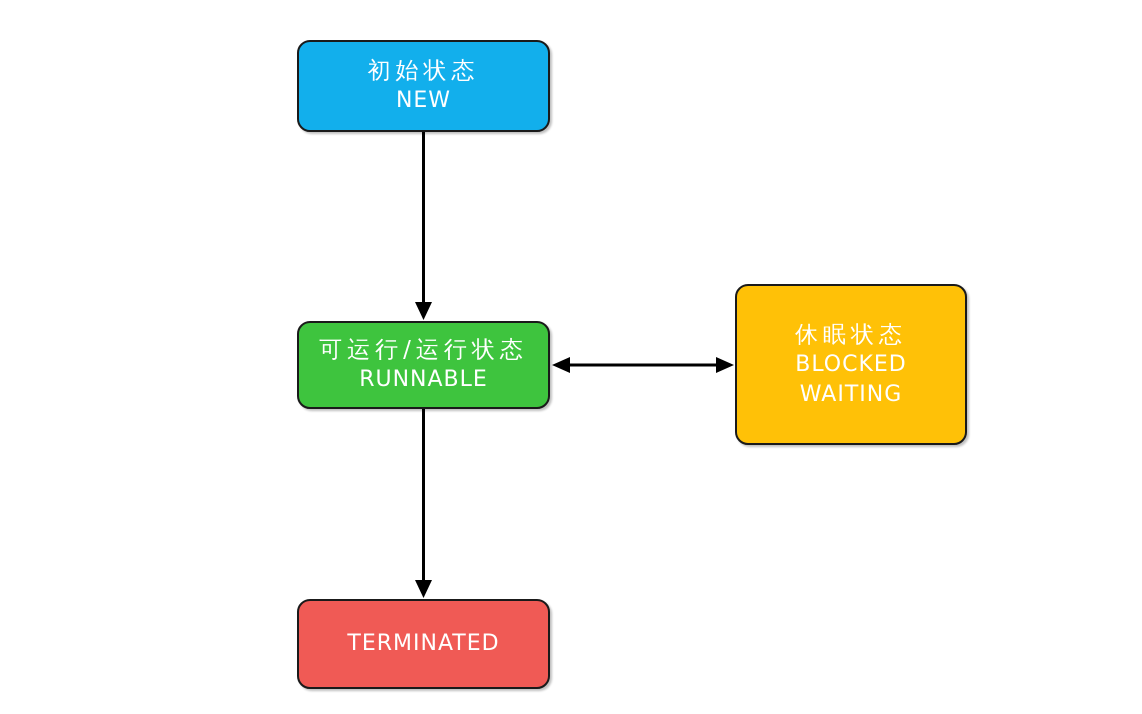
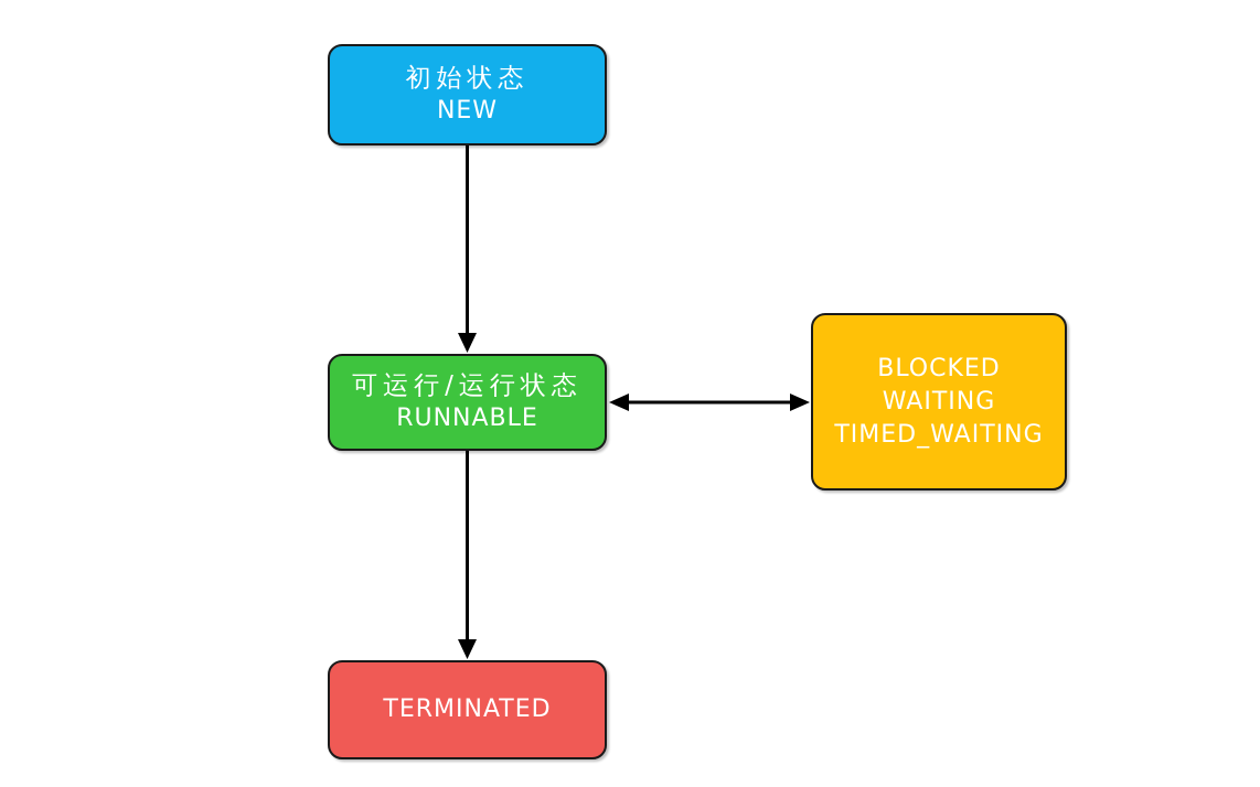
  初始状态
  NEW
  可运行/运行状态
  RUNNABLE
- 休眠状态
  BLOCKED
  WAITING
+ TIMED_WAITING
  TERMINATED
